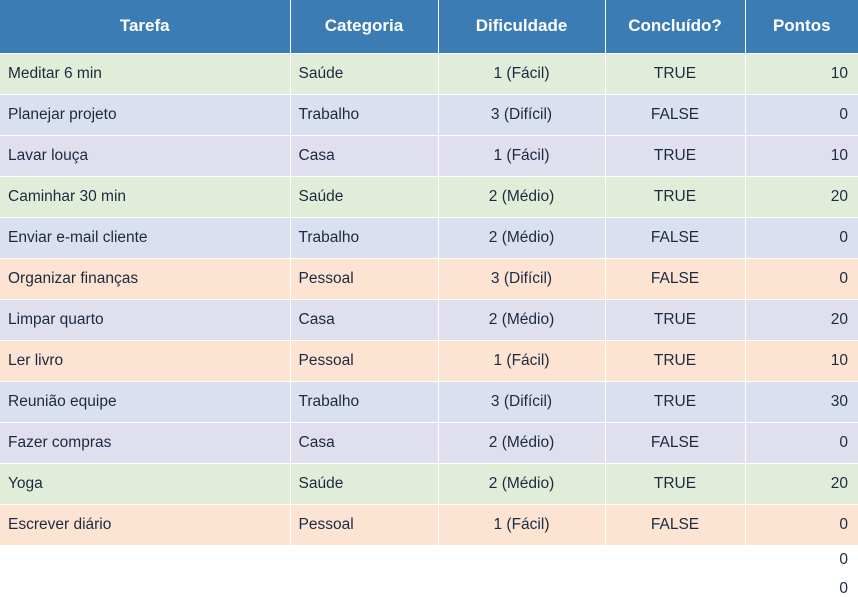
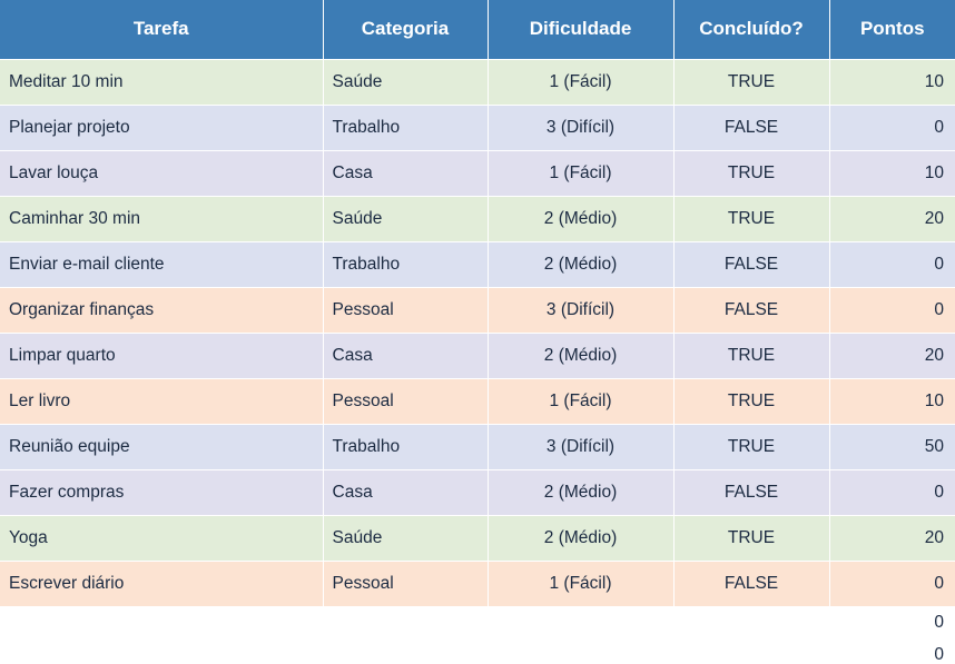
  Tarefa	Categoria	Dificuldade	Concluído?	Pontos
- Meditar 6 min	Saúde	1 (Fácil)	TRUE	10
+ Meditar 10 min	Saúde	1 (Fácil)	TRUE	10
  Planejar projeto	Trabalho	3 (Difícil)	FALSE	0
  Lavar louça	Casa	1 (Fácil)	TRUE	10
  Caminhar 30 min	Saúde	2 (Médio)	TRUE	20
  Enviar e-mail cliente	Trabalho	2 (Médio)	FALSE	0
  Organizar finanças	Pessoal	3 (Difícil)	FALSE	0
  Limpar quarto	Casa	2 (Médio)	TRUE	20
  Ler livro	Pessoal	1 (Fácil)	TRUE	10
- Reunião equipe	Trabalho	3 (Difícil)	TRUE	30
+ Reunião equipe	Trabalho	3 (Difícil)	TRUE	50
  Fazer compras	Casa	2 (Médio)	FALSE	0
  Yoga	Saúde	2 (Médio)	TRUE	20
  Escrever diário	Pessoal	1 (Fácil)	FALSE	0
  				0
  				0
